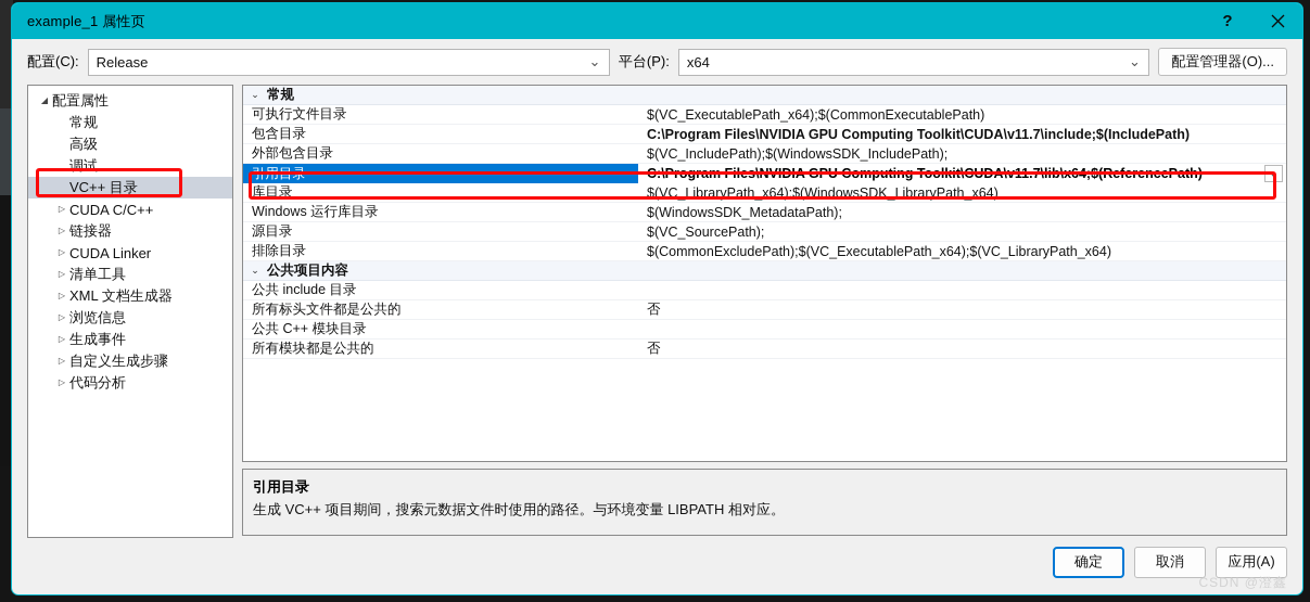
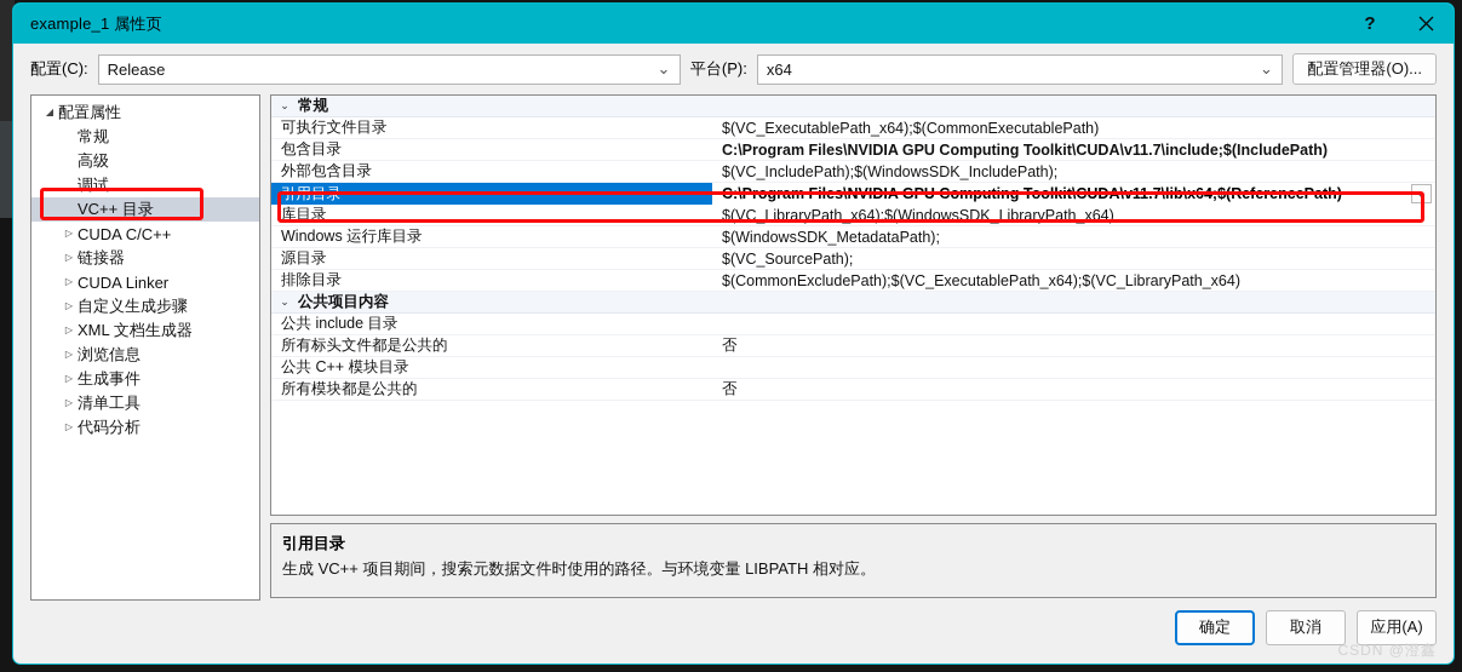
  example_1 属性页
  ?
  配置(C):
  Release
  ⌄
  平台(P):
  x64
  ⌄
  配置管理器(O)...
  ◢
  配置属性
  常规
  高级
  调试
  VC++ 目录
  ▷
  CUDA C/C++
  ▷
  链接器
  ▷
  CUDA Linker
  ▷
- 清单工具
+ 自定义生成步骤
  ▷
  XML 文档生成器
  ▷
  浏览信息
  ▷
  生成事件
  ▷
- 自定义生成步骤
+ 清单工具
  ▷
  代码分析
  ⌄
  常规
  可执行文件目录
  $(VC_ExecutablePath_x64);$(CommonExecutablePath)
  包含目录
  C:\Program Files\NVIDIA GPU Computing Toolkit\CUDA\v11.7\include;$(IncludePath)
  外部包含目录
  $(VC_IncludePath);$(WindowsSDK_IncludePath);
  引用目录
  C:\Program Files\NVIDIA GPU Computing Toolkit\CUDA\v11.7\lib\x64;$(ReferencePath)
  ⌄
  库目录
  $(VC_LibraryPath_x64);$(WindowsSDK_LibraryPath_x64)
  Windows 运行库目录
  $(WindowsSDK_MetadataPath);
  源目录
  $(VC_SourcePath);
  排除目录
  $(CommonExcludePath);$(VC_ExecutablePath_x64);$(VC_LibraryPath_x64)
  ⌄
  公共项目内容
  公共 include 目录
  所有标头文件都是公共的
  否
  公共 C++ 模块目录
  所有模块都是公共的
  否
  引用目录
  生成 VC++ 项目期间，搜索元数据文件时使用的路径。与环境变量 LIBPATH 相对应。
  确定
  取消
  应用(A)
  CSDN @澄鑫
